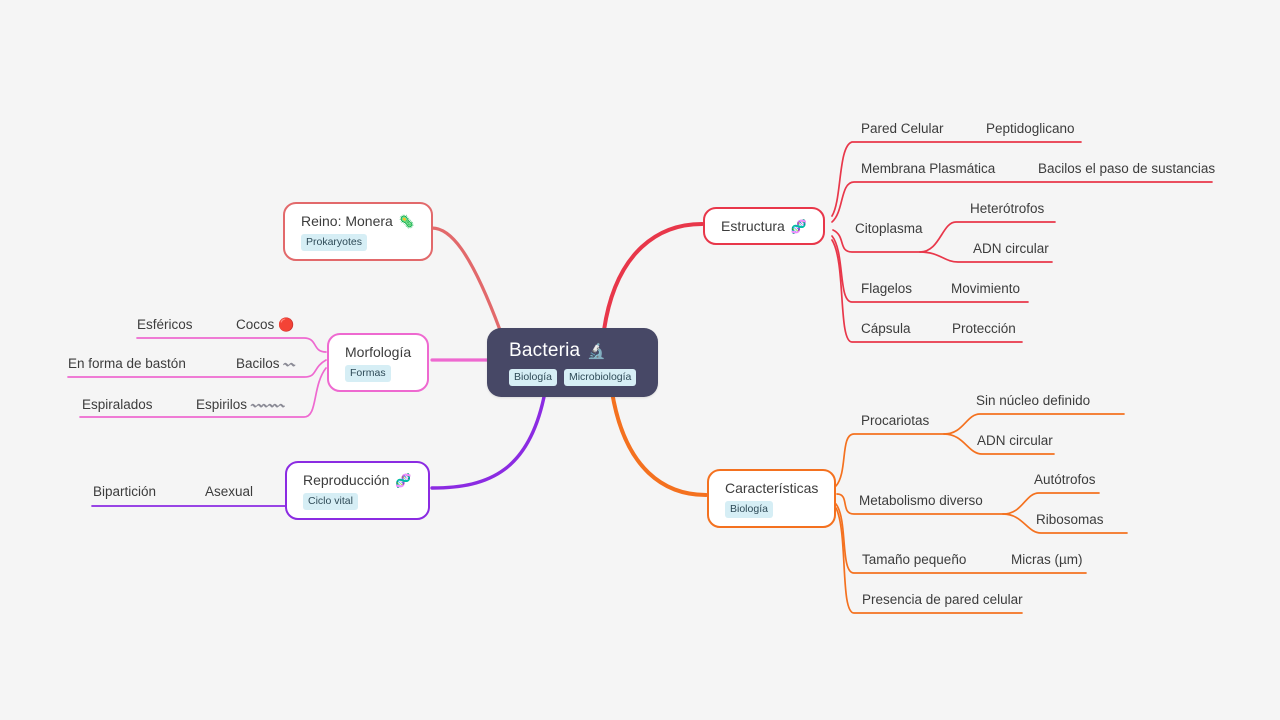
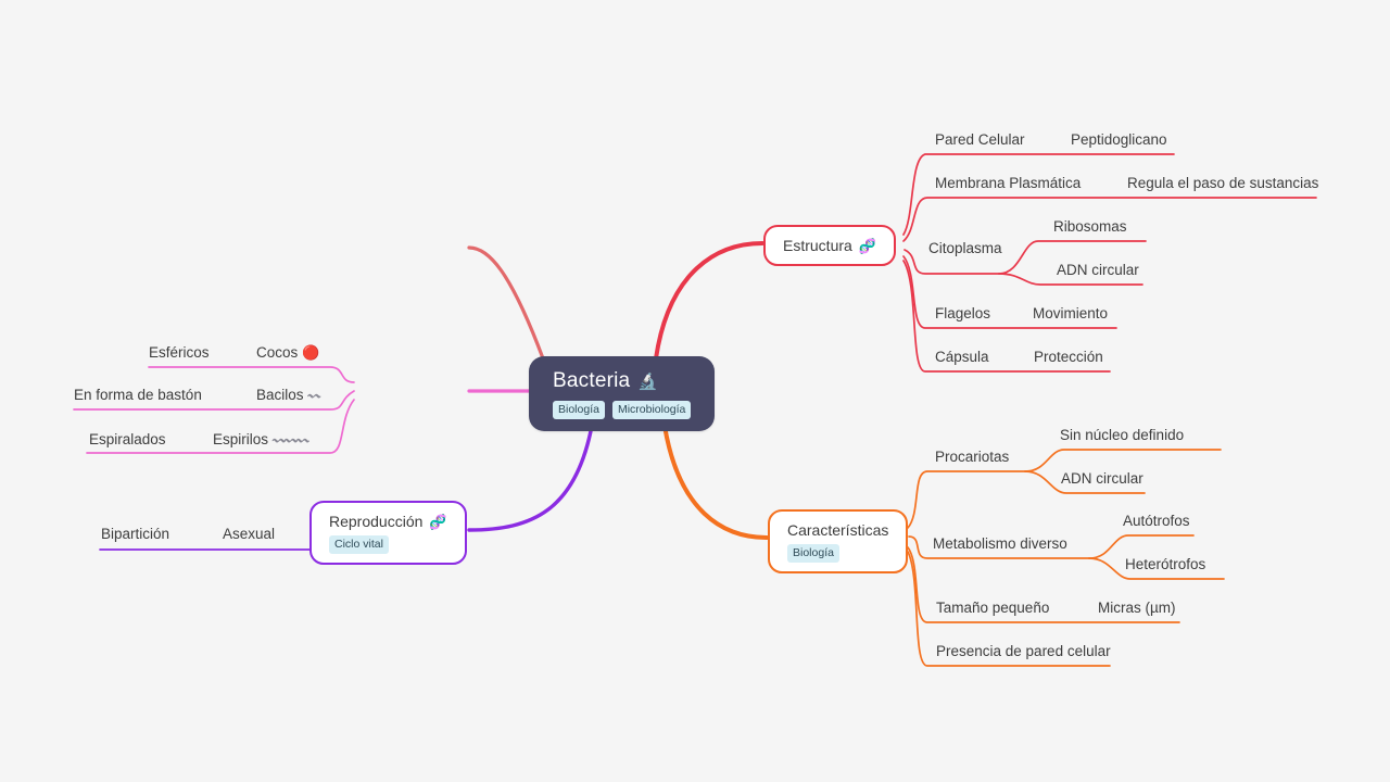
  Bacteria
  🔬
  Biología
  Microbiología
- Reino: Monera
- 🦠
- Prokaryotes
- Morfología
- Formas
  Esféricos
  Cocos 🔴
  En forma de bastón
  Bacilos 〰
  Espiralados
  Espirilos 〰〰〰
  Reproducción
  🧬
  Ciclo vital
  Bipartición
  Asexual
  Estructura
  🧬
  Pared Celular
  Peptidoglicano
  Membrana Plasmática
- Bacilos el paso de sustancias
+ Regula el paso de sustancias
  Citoplasma
- Heterótrofos
+ Ribosomas
  ADN circular
  Flagelos
  Movimiento
  Cápsula
  Protección
  Características
  Biología
  Procariotas
  Sin núcleo definido
  ADN circular
  Metabolismo diverso
  Autótrofos
- Ribosomas
+ Heterótrofos
  Tamaño pequeño
  Micras (µm)
  Presencia de pared celular
